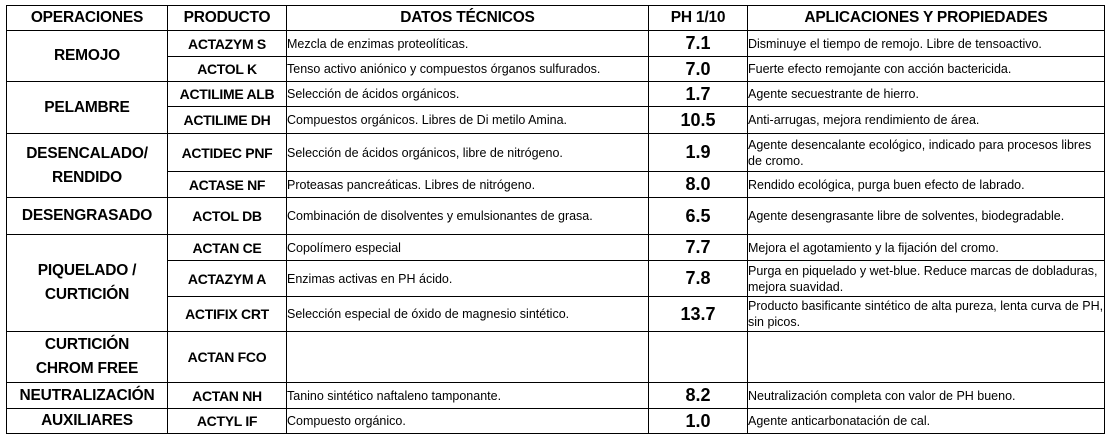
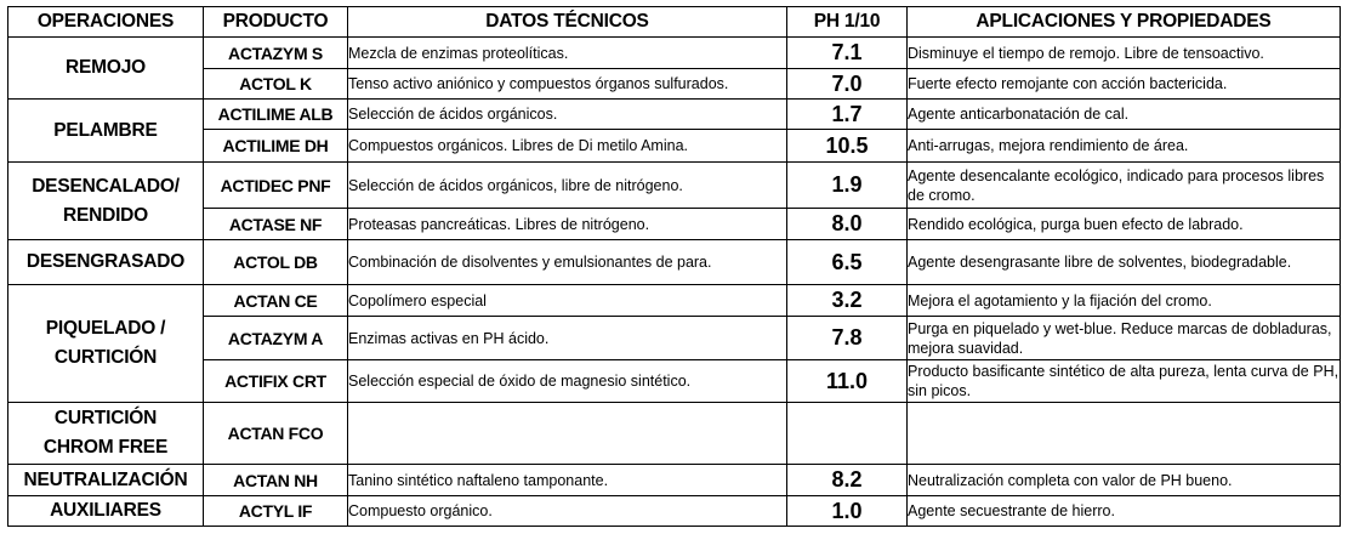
  OPERACIONES	PRODUCTO	DATOS TÉCNICOS	PH 1/10	APLICACIONES Y PROPIEDADES
  REMOJO	ACTAZYM S	Mezcla de enzimas proteolíticas.	7.1	Disminuye el tiempo de remojo. Libre de tensoactivo.
  ACTOL K	Tenso activo aniónico y compuestos órganos sulfurados.	7.0	Fuerte efecto remojante con acción bactericida.
- PELAMBRE	ACTILIME ALB	Selección de ácidos orgánicos.	1.7	Agente secuestrante de hierro.
+ PELAMBRE	ACTILIME ALB	Selección de ácidos orgánicos.	1.7	Agente anticarbonatación de cal.
  ACTILIME DH	Compuestos orgánicos. Libres de Di metilo Amina.	10.5	Anti-arrugas, mejora rendimiento de área.
  DESENCALADO/ RENDIDO	ACTIDEC PNF	Selección de ácidos orgánicos, libre de nitrógeno.	1.9	Agente desencalante ecológico, indicado para procesos libres de cromo.
  ACTASE NF	Proteasas pancreáticas. Libres de nitrógeno.	8.0	Rendido ecológica, purga buen efecto de labrado.
- DESENGRASADO	ACTOL DB	Combinación de disolventes y emulsionantes de grasa.	6.5	Agente desengrasante libre de solventes, biodegradable.
+ DESENGRASADO	ACTOL DB	Combinación de disolventes y emulsionantes de para.	6.5	Agente desengrasante libre de solventes, biodegradable.
- PIQUELADO / CURTICIÓN	ACTAN CE	Copolímero especial	7.7	Mejora el agotamiento y la fijación del cromo.
+ PIQUELADO / CURTICIÓN	ACTAN CE	Copolímero especial	3.2	Mejora el agotamiento y la fijación del cromo.
  ACTAZYM A	Enzimas activas en PH ácido.	7.8	Purga en piquelado y wet-blue. Reduce marcas de dobladuras, mejora suavidad.
- ACTIFIX CRT	Selección especial de óxido de magnesio sintético.	13.7	Producto basificante sintético de alta pureza, lenta curva de PH, sin picos.
+ ACTIFIX CRT	Selección especial de óxido de magnesio sintético.	11.0	Producto basificante sintético de alta pureza, lenta curva de PH, sin picos.
  CURTICIÓN CHROM FREE	ACTAN FCO
  NEUTRALIZACIÓN	ACTAN NH	Tanino sintético naftaleno tamponante.	8.2	Neutralización completa con valor de PH bueno.
- AUXILIARES	ACTYL IF	Compuesto orgánico.	1.0	Agente anticarbonatación de cal.
+ AUXILIARES	ACTYL IF	Compuesto orgánico.	1.0	Agente secuestrante de hierro.
